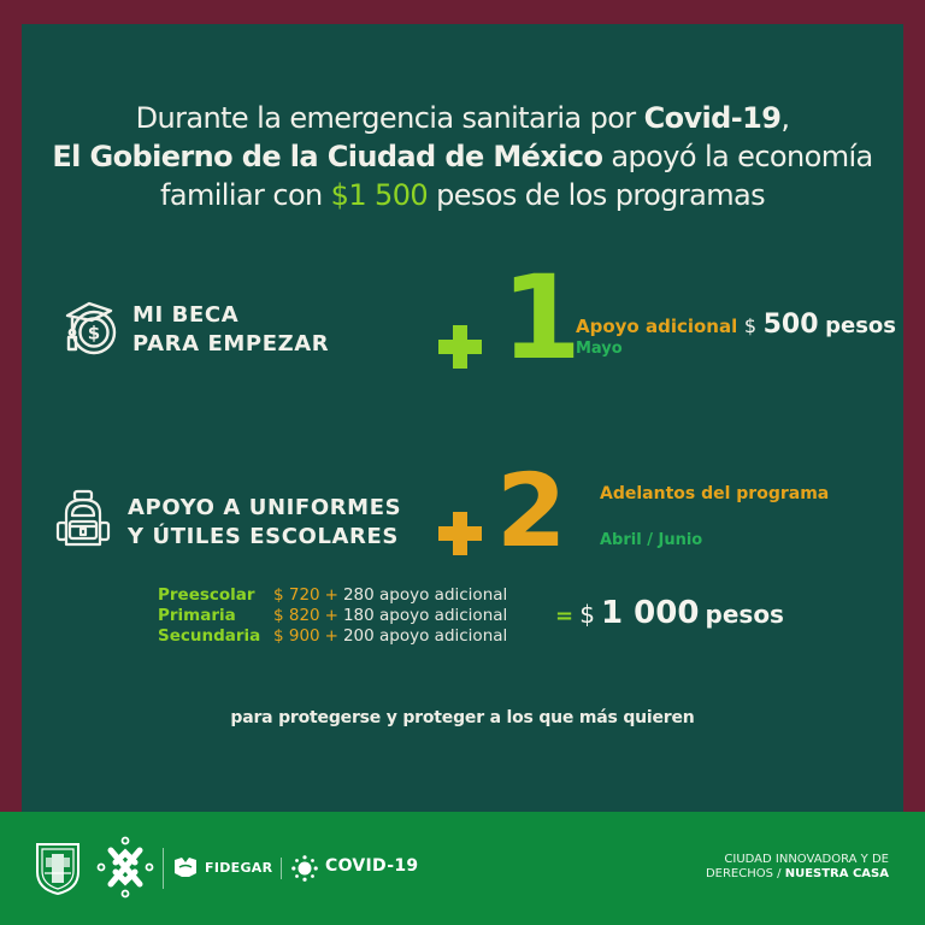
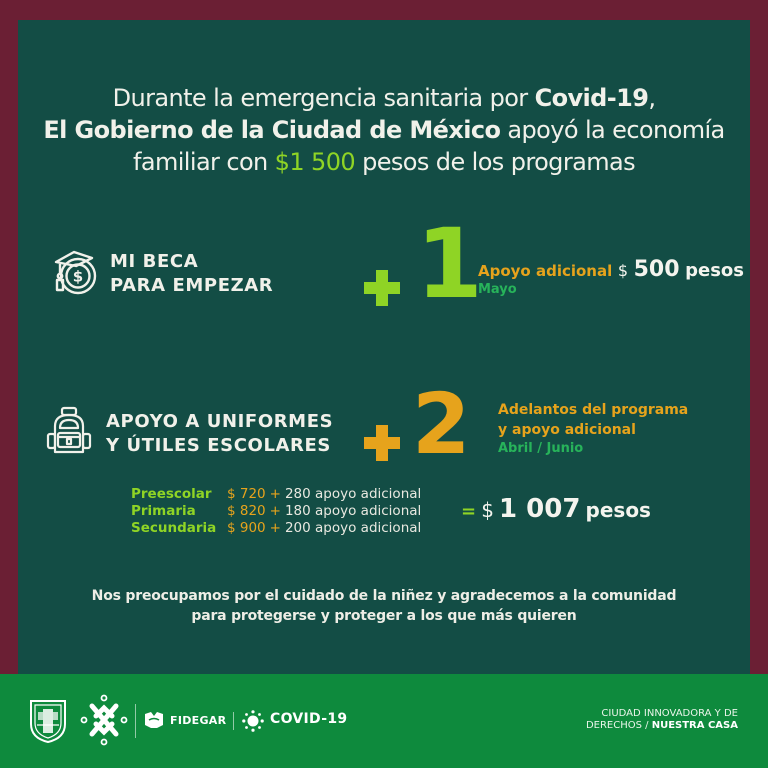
  Durante la emergencia sanitaria por Covid-19,
  El Gobierno de la Ciudad de México apoyó la economía
  familiar con $1 500 pesos de los programas
  $
  MI BECA
  PARA EMPEZAR
  1
  Apoyo adicional $ 500 pesos
  Mayo
  APOYO A UNIFORMES
  Y ÚTILES ESCOLARES
  2
  Adelantos del programa
+ y apoyo adicional
  Abril / Junio
  Preescolar
  $ 720
  +
  280 apoyo adicional
  Primaria
  $ 820
  +
  180 apoyo adicional
  Secundaria
  $ 900
  +
  200 apoyo adicional
- = $ 1 000 pesos
+ = $ 1 007 pesos
+ Nos preocupamos por el cuidado de la niñez y agradecemos a la comunidad
  para protegerse y proteger a los que más quieren
  FIDEGAR
  COVID-19
  CIUDAD INNOVADORA Y DE
  DERECHOS / NUESTRA CASA
